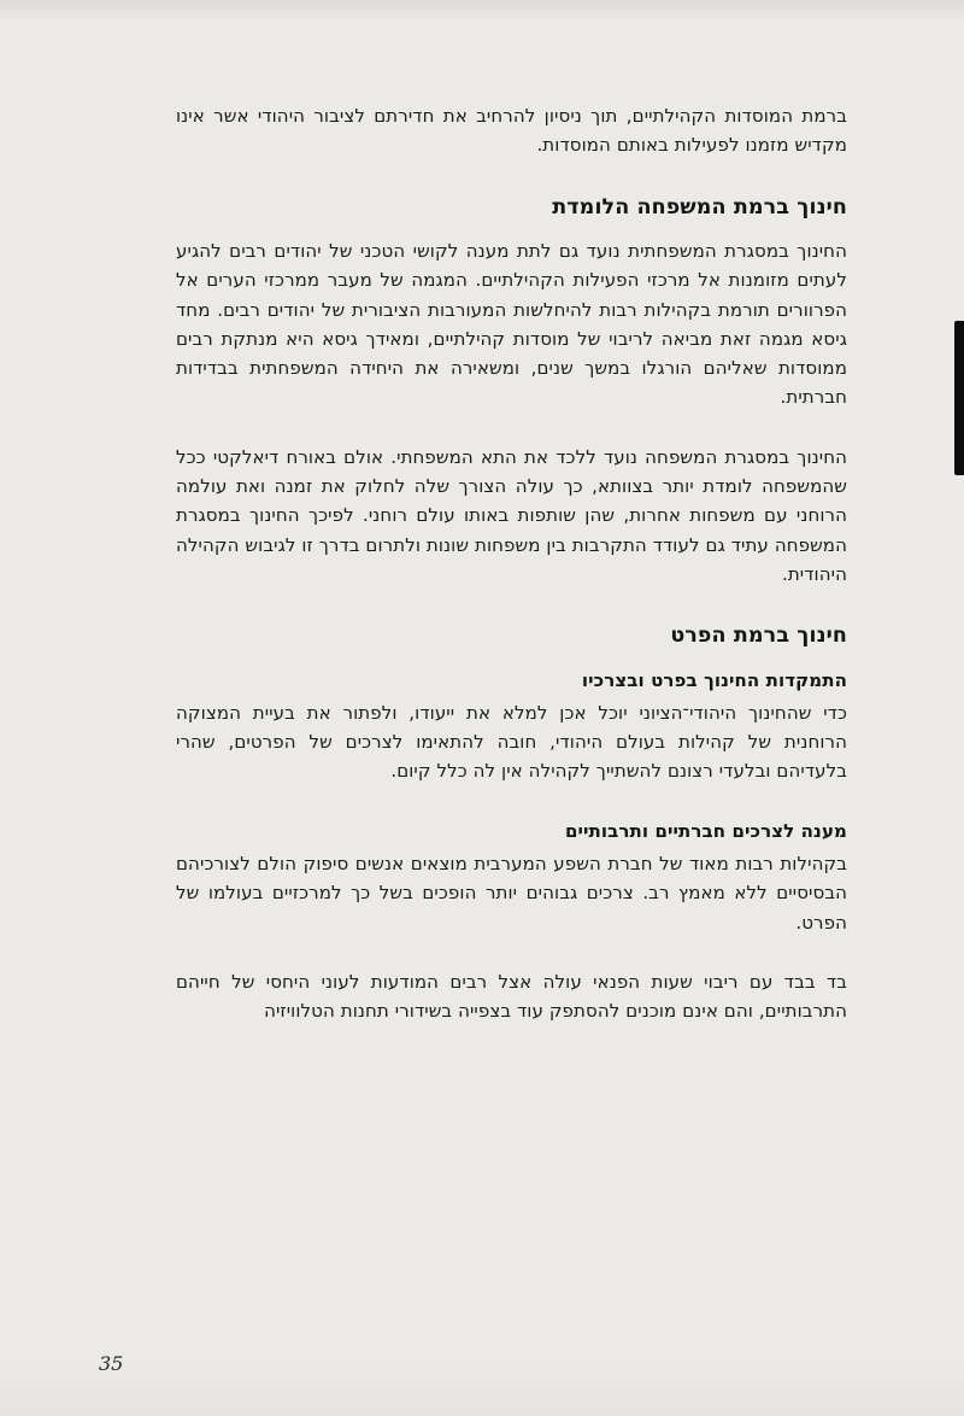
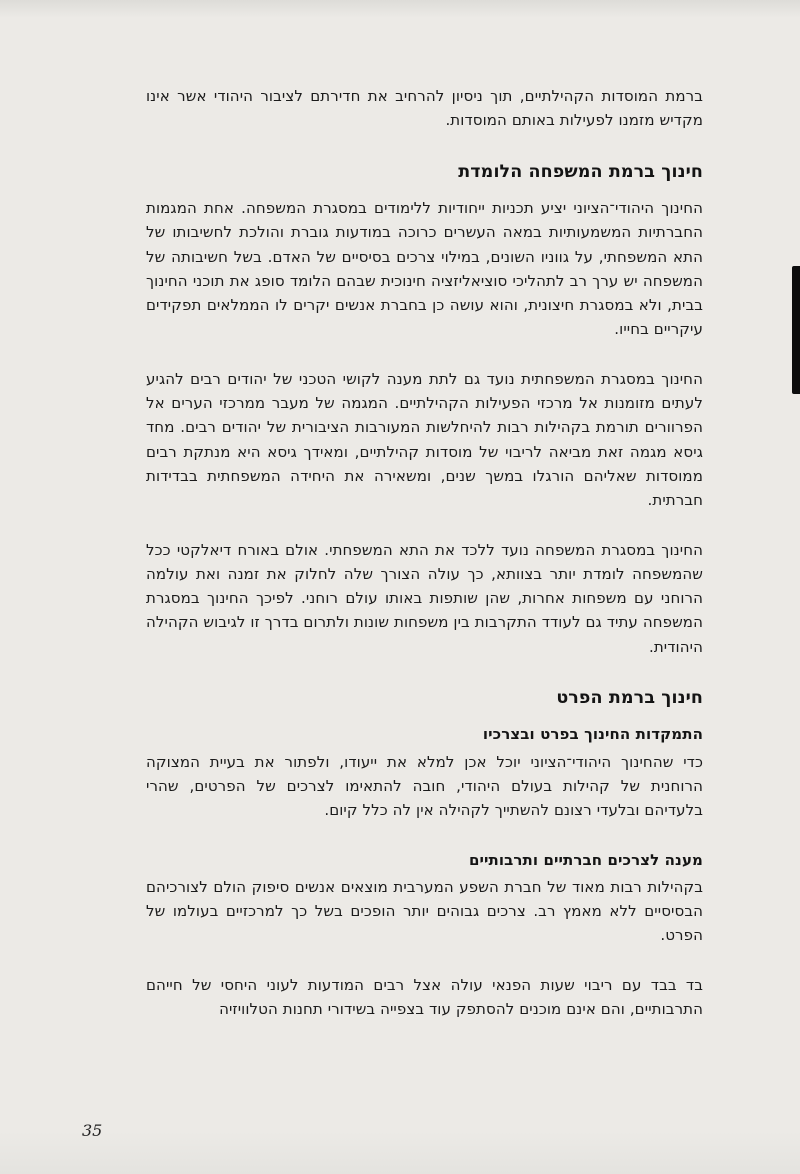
  ברמת המוסדות הקהילתיים, תוך ניסיון להרחיב את חדירתם לציבור היהודי אשר אינו מקדיש מזמנו לפעילות באותם המוסדות.
  חינוך ברמת המשפחה הלומדת
+ החינוך היהודי־הציוני יציע תכניות ייחודיות ללימודים במסגרת המשפחה. אחת המגמות החברתיות המשמעותיות במאה העשרים כרוכה במודעות גוברת והולכת לחשיבותו של התא המשפחתי, על גווניו השונים, במילוי צרכים בסיסיים של האדם. בשל חשיבותה של המשפחה יש ערך רב לתהליכי סוציאליזציה חינוכית שבהם הלומד סופג את תוכני החינוך בבית, ולא במסגרת חיצונית, והוא עושה כן בחברת אנשים יקרים לו הממלאים תפקידים עיקריים בחייו.
  החינוך במסגרת המשפחתית נועד גם לתת מענה לקושי הטכני של יהודים רבים להגיע לעתים מזומנות אל מרכזי הפעילות הקהילתיים. המגמה של מעבר ממרכזי הערים אל הפרוורים תורמת בקהילות רבות להיחלשות המעורבות הציבורית של יהודים רבים. מחד גיסא מגמה זאת מביאה לריבוי של מוסדות קהילתיים, ומאידך גיסא היא מנתקת רבים ממוסדות שאליהם הורגלו במשך שנים, ומשאירה את היחידה המשפחתית בבדידות חברתית.
  החינוך במסגרת המשפחה נועד ללכד את התא המשפחתי. אולם באורח דיאלקטי ככל שהמשפחה לומדת יותר בצוותא, כך עולה הצורך שלה לחלוק את זמנה ואת עולמה הרוחני עם משפחות אחרות, שהן שותפות באותו עולם רוחני. לפיכך החינוך במסגרת המשפחה עתיד גם לעודד התקרבות בין משפחות שונות ולתרום בדרך זו לגיבוש הקהילה היהודית.
  חינוך ברמת הפרט
  התמקדות החינוך בפרט ובצרכיו
  כדי שהחינוך היהודי־הציוני יוכל אכן למלא את ייעודו, ולפתור את בעיית המצוקה הרוחנית של קהילות בעולם היהודי, חובה להתאימו לצרכים של הפרטים, שהרי בלעדיהם ובלעדי רצונם להשתייך לקהילה אין לה כלל קיום.
  מענה לצרכים חברתיים ותרבותיים
  בקהילות רבות מאוד של חברת השפע המערבית מוצאים אנשים סיפוק הולם לצורכיהם הבסיסיים ללא מאמץ רב. צרכים גבוהים יותר הופכים בשל כך למרכזיים בעולמו של הפרט.
  בד בבד עם ריבוי שעות הפנאי עולה אצל רבים המודעות לעוני היחסי של חייהם התרבותיים, והם אינם מוכנים להסתפק עוד בצפייה בשידורי תחנות הטלוויזיה
  35
